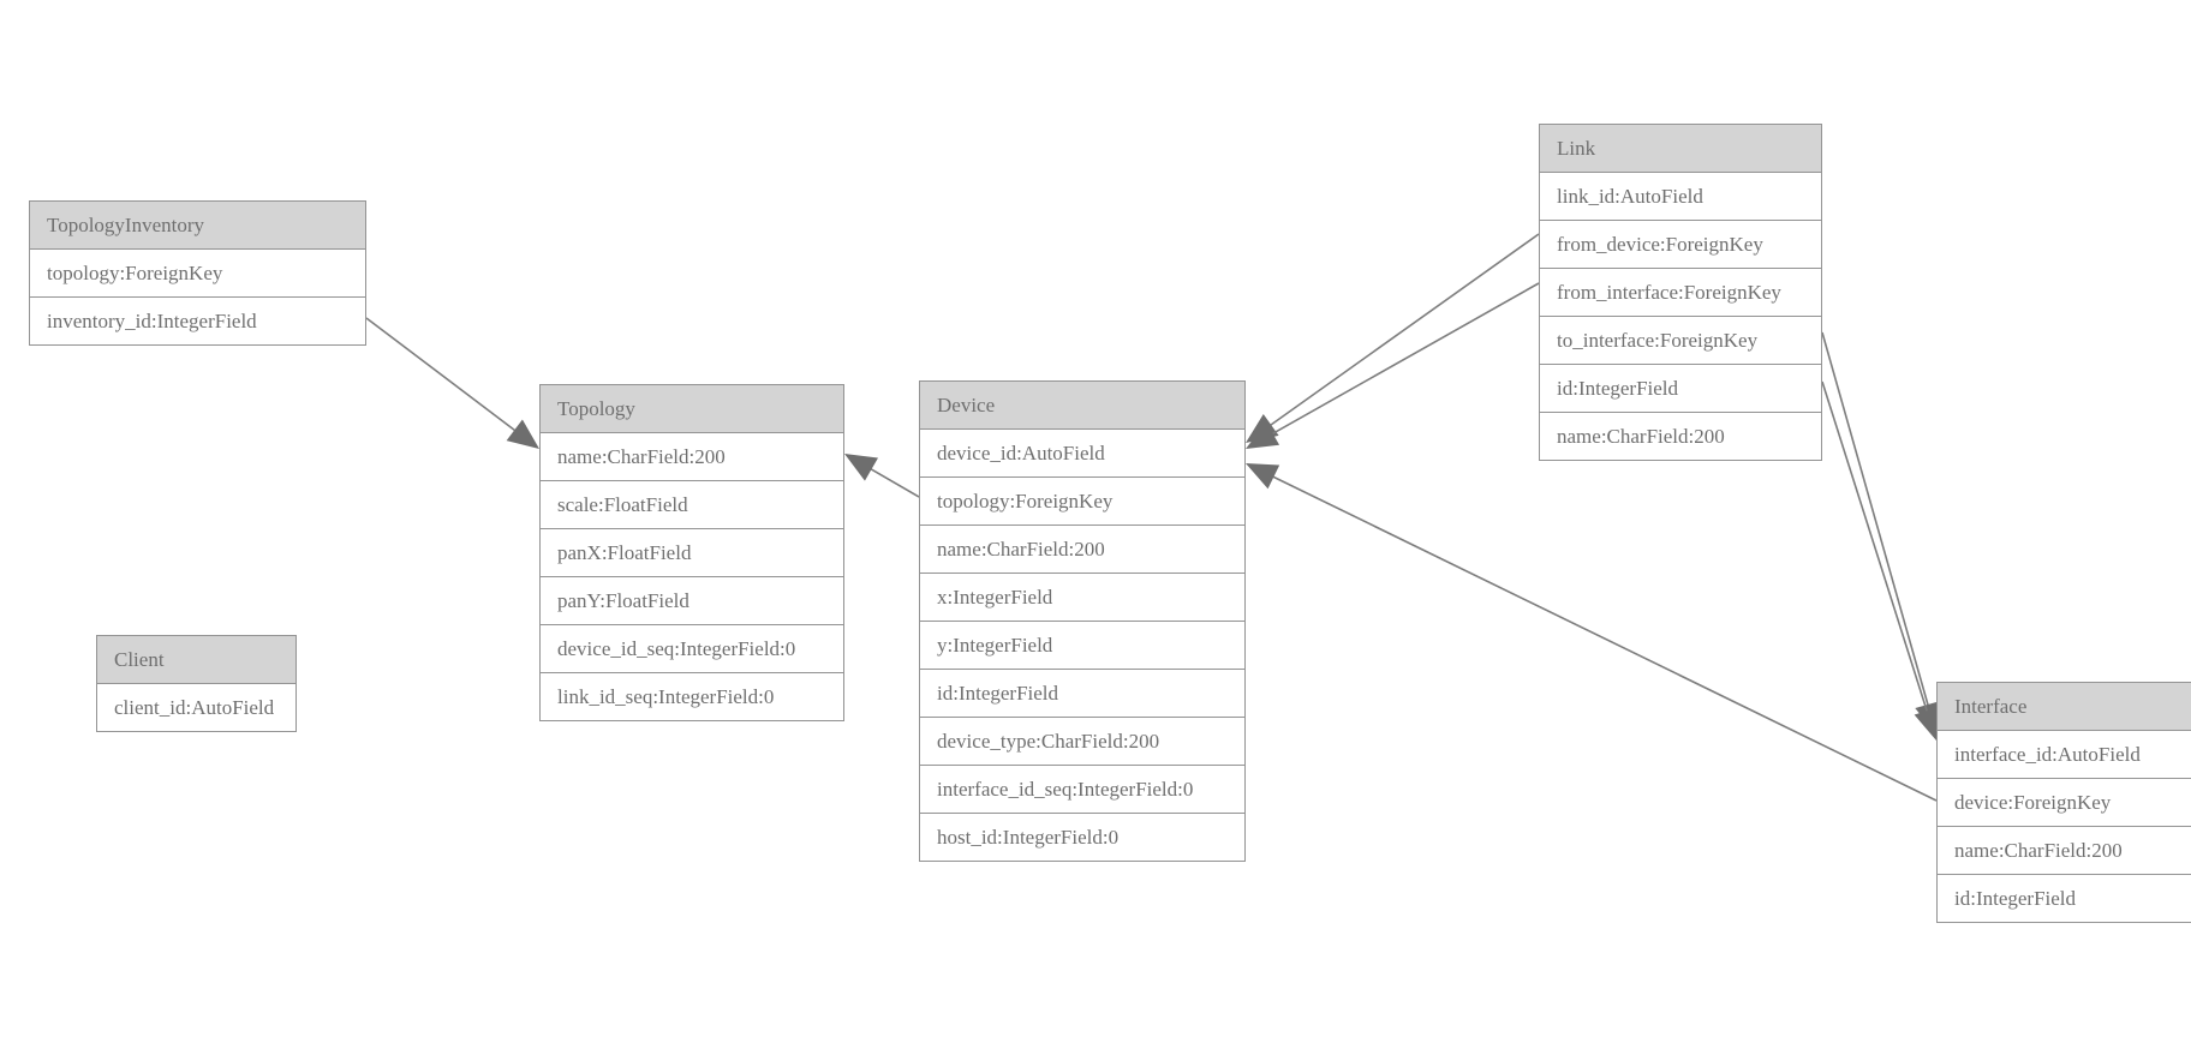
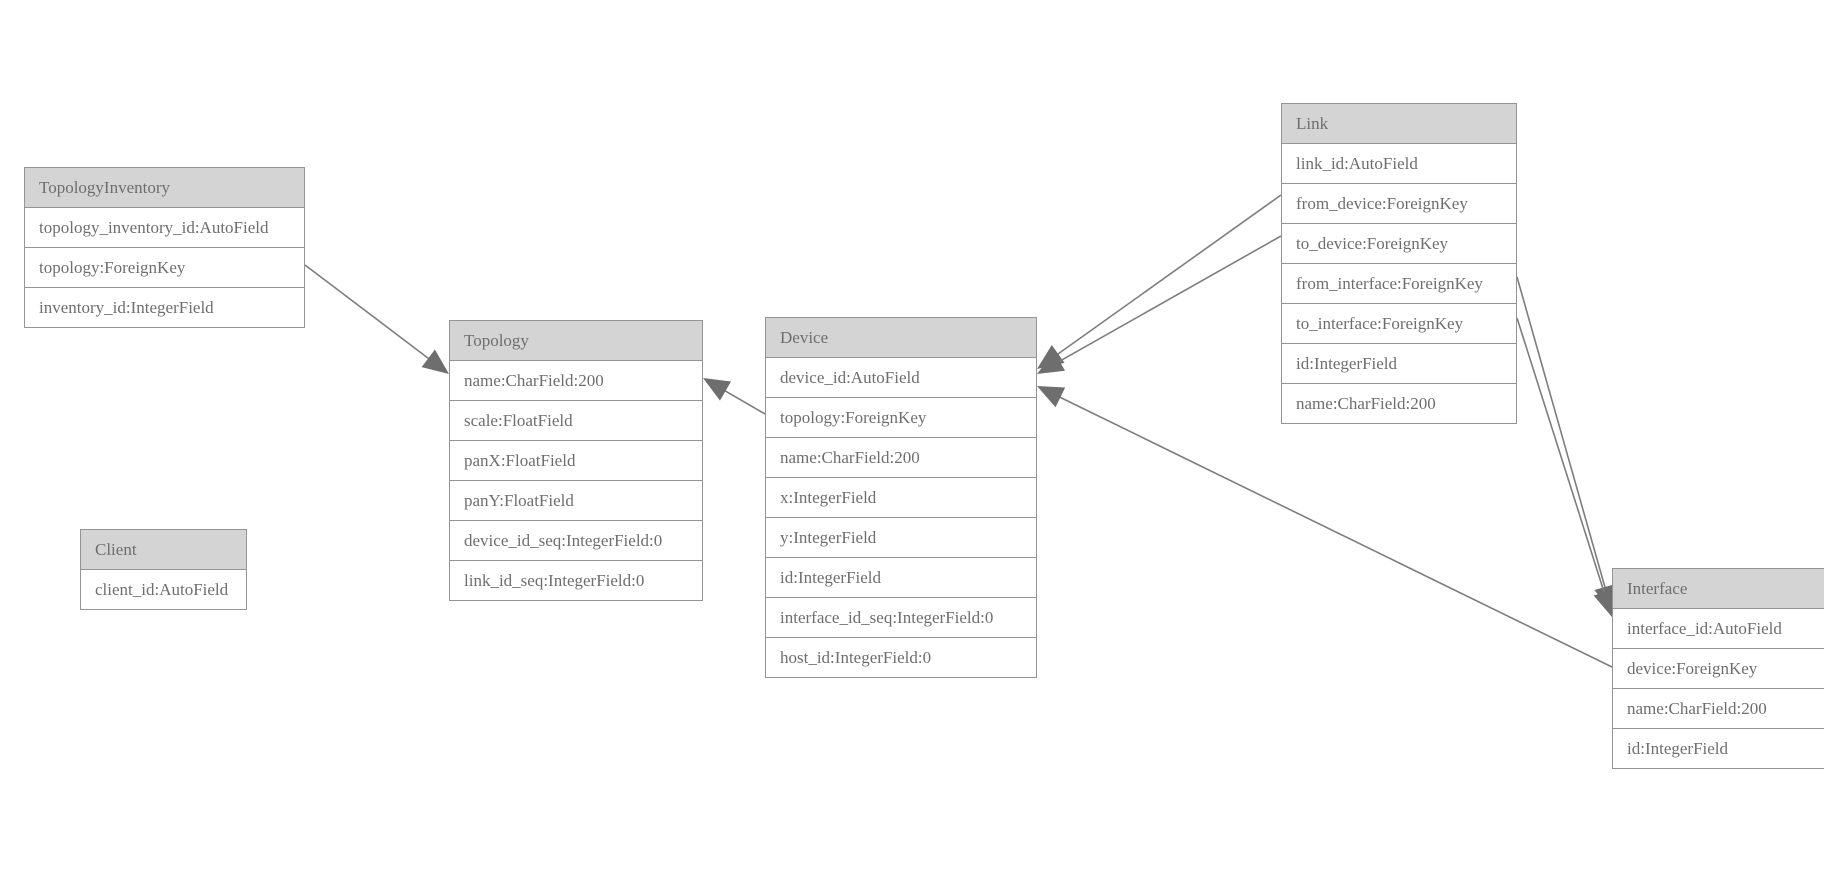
  TopologyInventory
+ topology_inventory_id:AutoField
  topology:ForeignKey
  inventory_id:IntegerField
  Client
  client_id:AutoField
  Topology
  name:CharField:200
  scale:FloatField
  panX:FloatField
  panY:FloatField
  device_id_seq:IntegerField:0
  link_id_seq:IntegerField:0
  Device
  device_id:AutoField
  topology:ForeignKey
  name:CharField:200
  x:IntegerField
  y:IntegerField
  id:IntegerField
- device_type:CharField:200
  interface_id_seq:IntegerField:0
  host_id:IntegerField:0
  Link
  link_id:AutoField
  from_device:ForeignKey
+ to_device:ForeignKey
  from_interface:ForeignKey
  to_interface:ForeignKey
  id:IntegerField
  name:CharField:200
  Interface
  interface_id:AutoField
  device:ForeignKey
  name:CharField:200
  id:IntegerField
